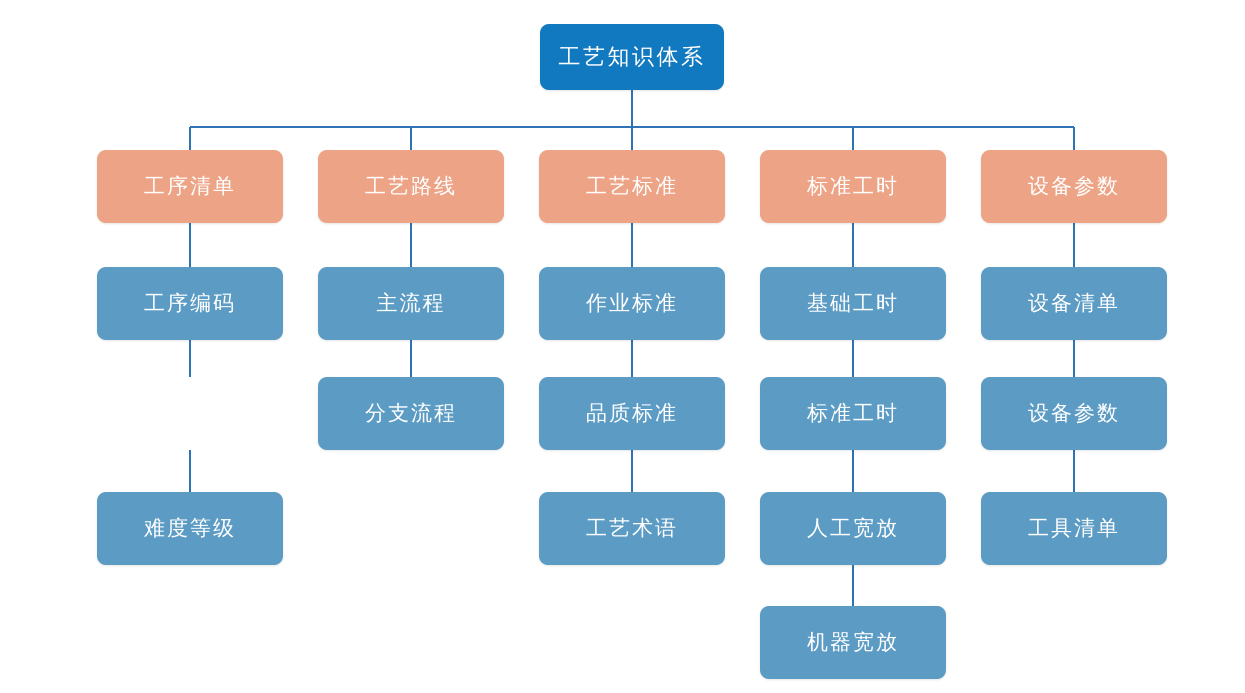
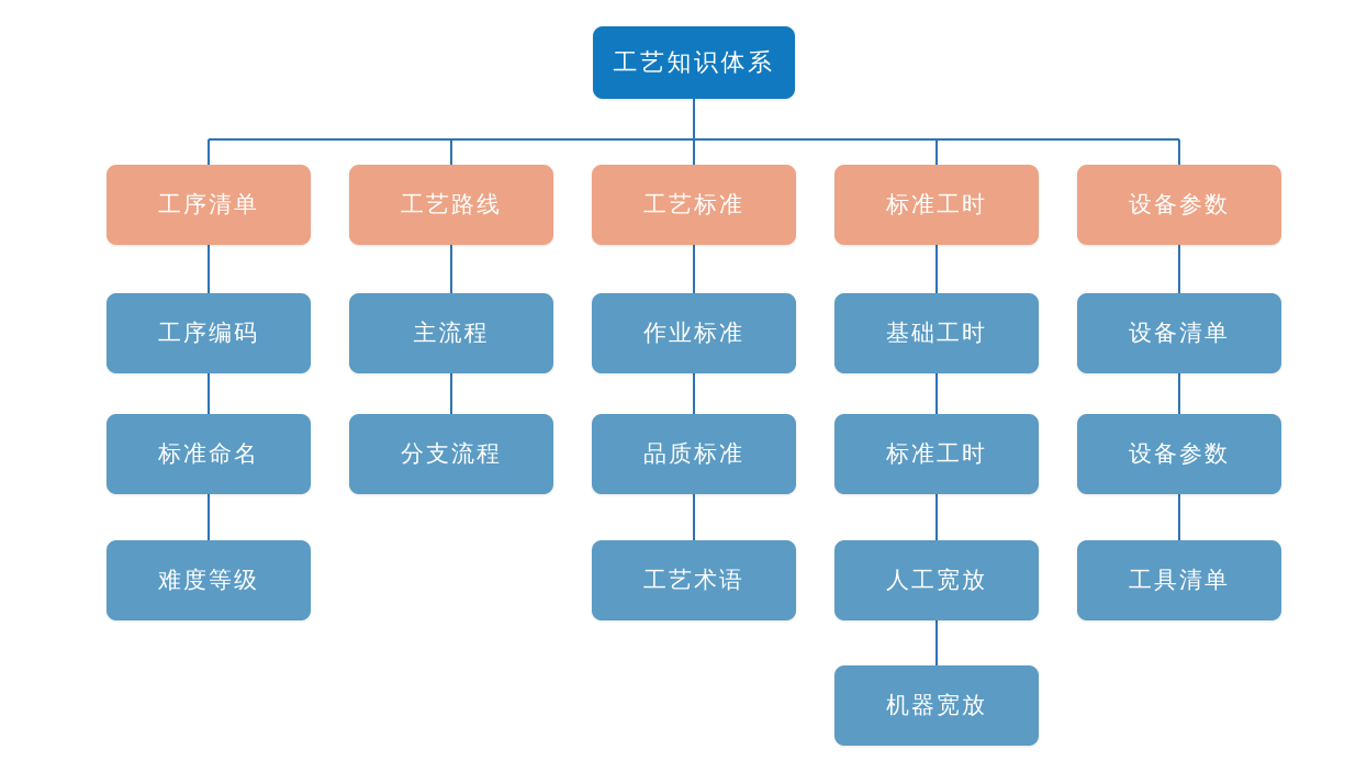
  工艺知识体系
  工序清单
  工序编码
+ 标准命名
  难度等级
  工艺路线
  主流程
  分支流程
  工艺标准
  作业标准
  品质标准
  工艺术语
  标准工时
  基础工时
  标准工时
  人工宽放
  机器宽放
  设备参数
  设备清单
  设备参数
  工具清单
